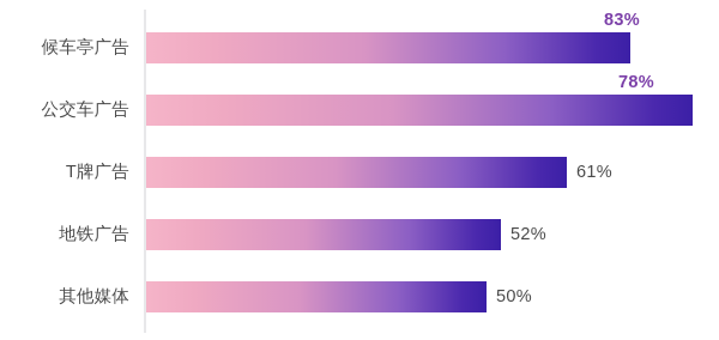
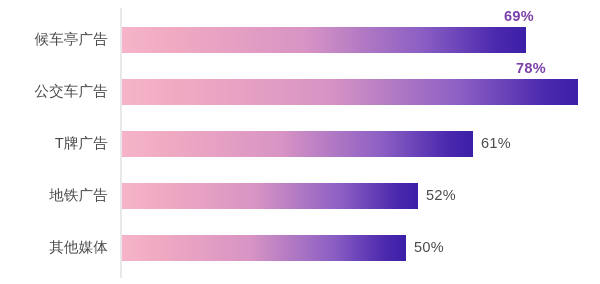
  候车亭广告
- 83%
+ 69%
  公交车广告
  78%
  T牌广告
  61%
  地铁广告
  52%
  其他媒体
  50%
